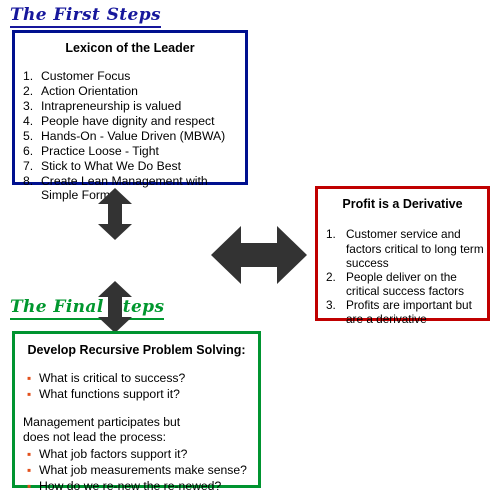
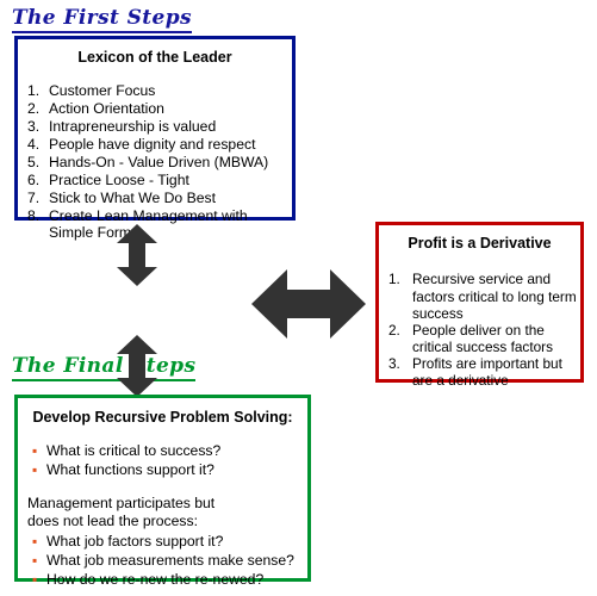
  The First Steps
  Lexicon of the Leader
  1.
  Customer Focus
  2.
  Action Orientation
  3.
  Intrapreneurship is valued
  4.
  People have dignity and respect
  5.
  Hands-On - Value Driven (MBWA)
  6.
  Practice Loose - Tight
  7.
  Stick to What We Do Best
  8.
  Create Lean Management with Simple Form
  Profit is a Derivative
  1.
- Customer service and factors critical to long term success
+ Recursive service and factors critical to long term success
  2.
  People deliver on the critical success factors
  3.
  Profits are important but are a derivative
  The Finalteps
  Develop Recursive Problem Solving:
  ▪
  What is critical to success?
  ▪
  What functions support it?
  Management participates but
  does not lead the process:
  ▪
  What job factors support it?
  ▪
  What job measurements make sense?
  ▪
  How do we re-new the re-newed?
